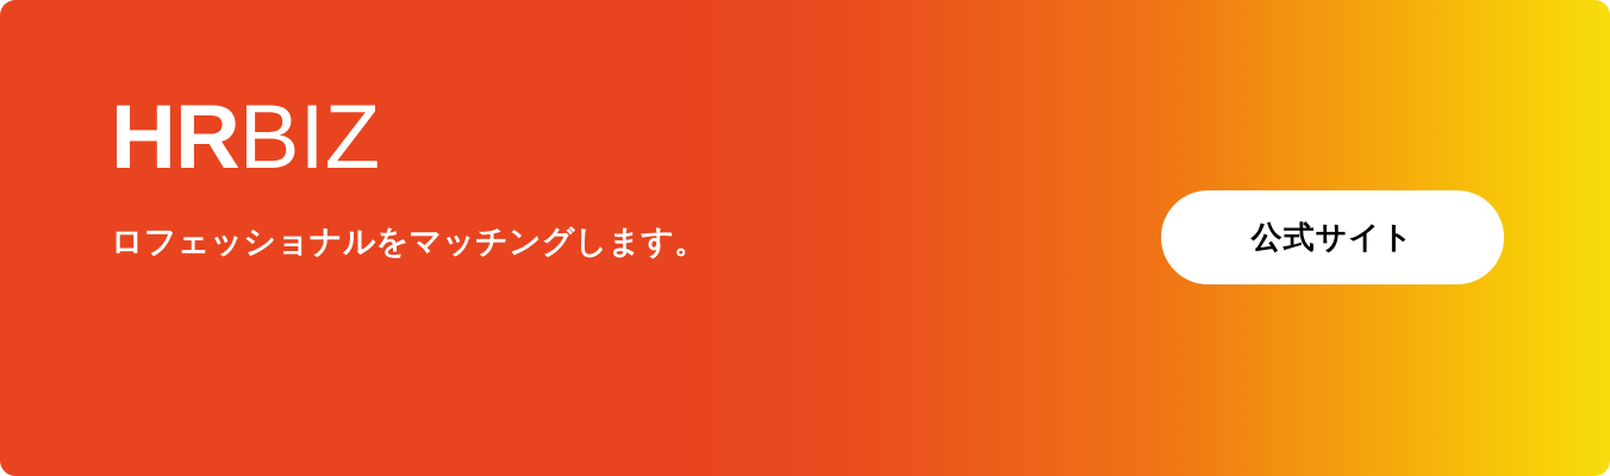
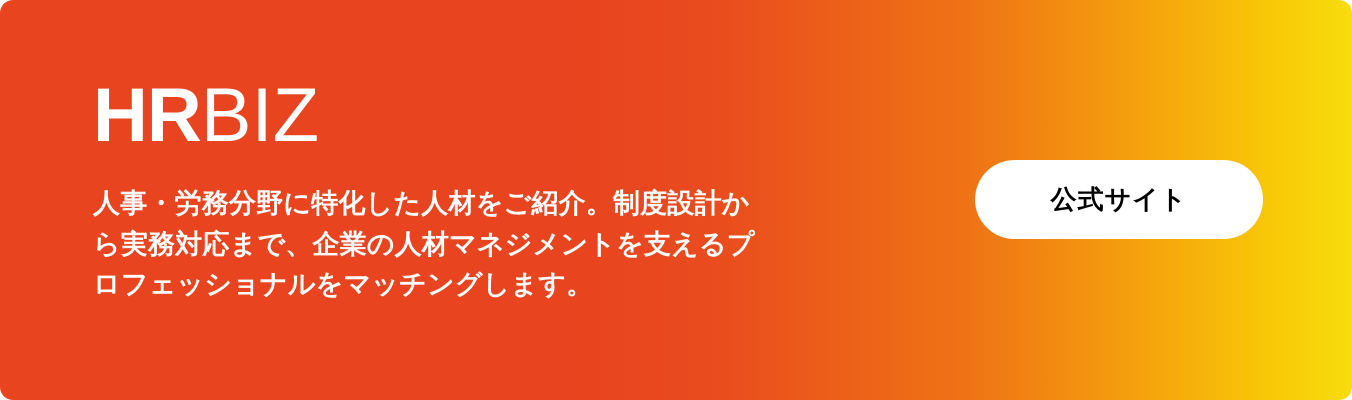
  HRBIZ
+ 人事・労務分野に特化した人材をご紹介。制度設計か
+ ら実務対応まで、企業の人材マネジメントを支えるプ
  ロフェッショナルをマッチングします。
  公式サイト
